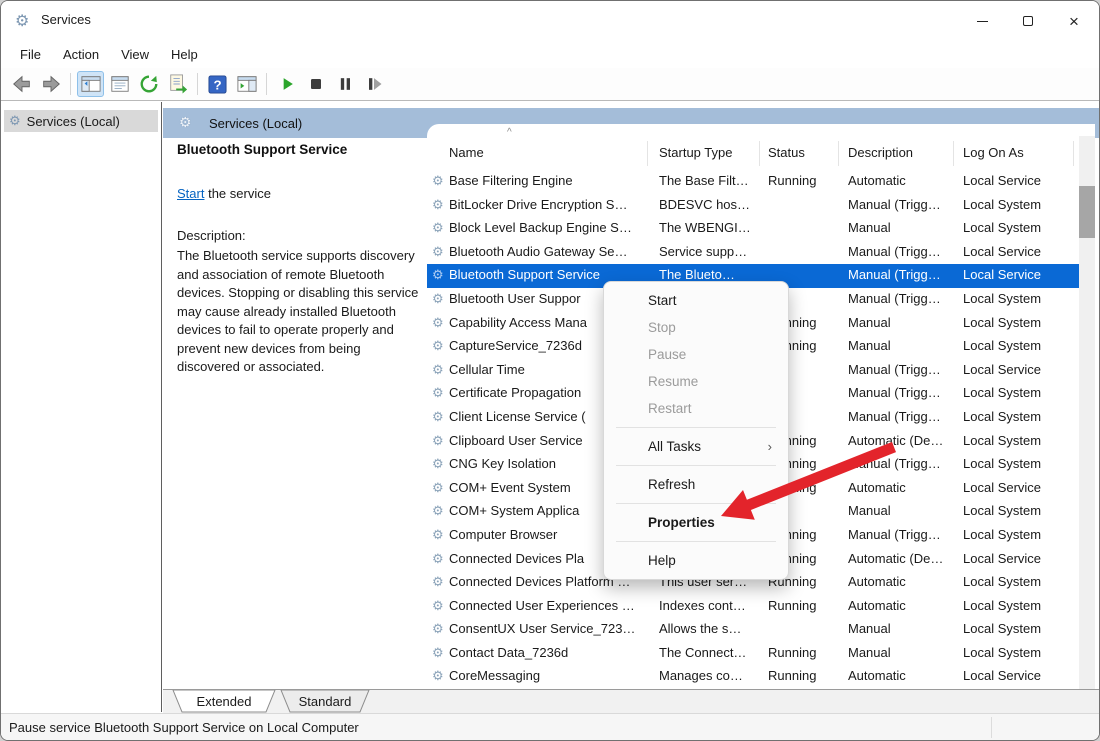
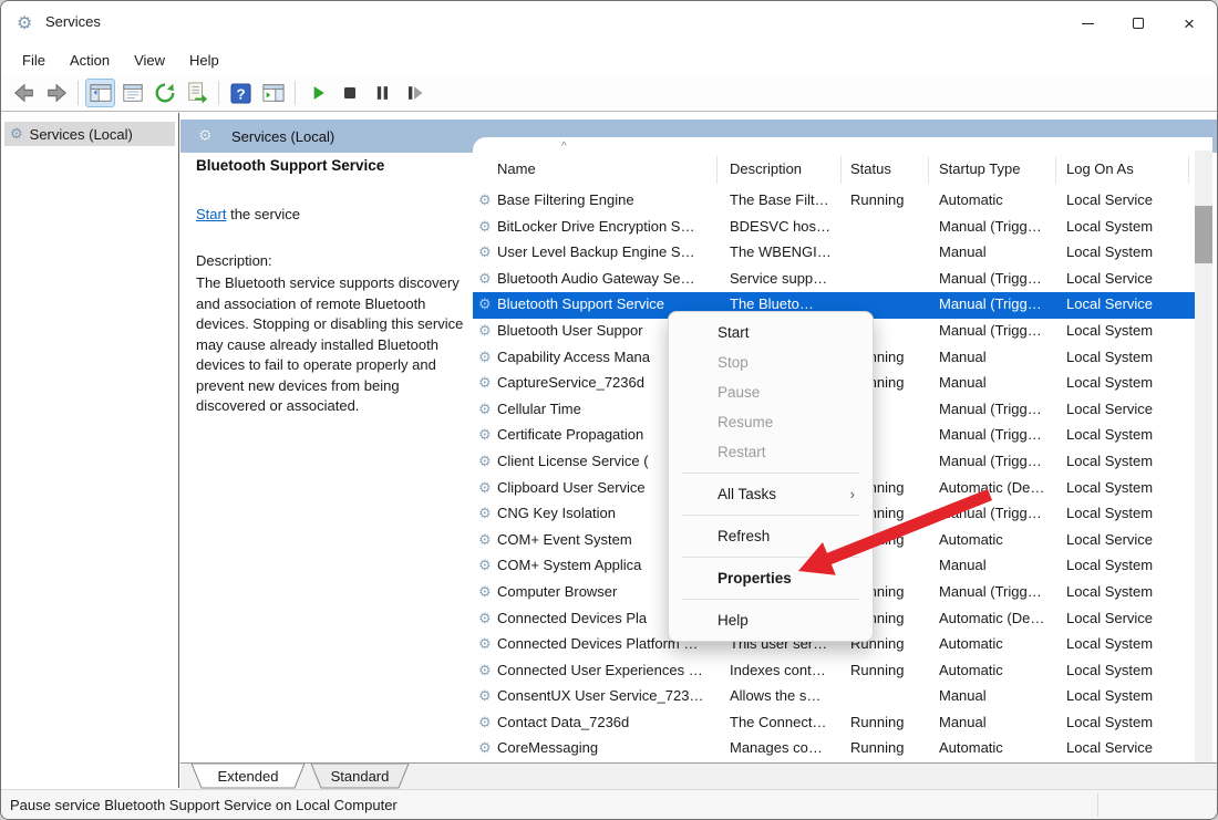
  ⚙
  Services
  ×
  File
  Action
  View
  Help
  ?
  ⚙
  Services (Local)
  ⚙
  Services (Local)
  Bluetooth Support Service
  Start the service
  Description:
  The Bluetooth service supports discovery and association of remote Bluetooth devices. Stopping or disabling this service may cause already installed Bluetooth devices to fail to operate properly and prevent new devices from being discovered or associated.
  ^
  Name
- Startup Type
+ Description
  Status
- Description
+ Startup Type
  Log On As
  ⚙
  Base Filtering Engine
  The Base Filt…
  Running
  Automatic
  Local Service
  ⚙
  BitLocker Drive Encryption S…
  BDESVC hos…
  Manual (Trigg…
  Local System
  ⚙
- Block Level Backup Engine S…
+ User Level Backup Engine S…
  The WBENGI…
  Manual
  Local System
  ⚙
  Bluetooth Audio Gateway Se…
  Service supp…
  Manual (Trigg…
  Local Service
  ⚙
  Bluetooth Support Service
  The Blueto…
  Manual (Trigg…
  Local Service
  ⚙
  Bluetooth User Suppor
  Manual (Trigg…
  Local System
  ⚙
  Capability Access Mana
  Manual
  Local System
  ⚙
  CaptureService_7236d
  Manual
  Local System
  ⚙
  Cellular Time
  Manual (Trigg…
  Local Service
  ⚙
  Certificate Propagation
  Manual (Trigg…
  Local System
  ⚙
  Client License Service (
  Manual (Trigg…
  Local System
  ⚙
  Clipboard User Service
  Automatic (De…
  Local System
  ⚙
  CNG Key Isolation
  nual (Trigg…
  Local System
  ⚙
  COM+ Event System
  Automatic
  Local Service
  ⚙
  COM+ System Applica
  Manual
  Local System
  ⚙
  Computer Browser
  Manual (Trigg…
  Local System
  ⚙
  Connected Devices Pla
  Automatic (De…
  Local Service
  ⚙
  Connected Devices Platform …
  This user ser…
  Running
  Automatic
  Local System
  ⚙
  Connected User Experiences …
  Indexes cont…
  Running
  Automatic
  Local System
  ⚙
  ConsentUX User Service_723…
  Allows the s…
  Manual
  Local System
  ⚙
  Contact Data_7236d
  The Connect…
  Running
  Manual
  Local System
  ⚙
  CoreMessaging
  Manages co…
  Running
  Automatic
  Local Service
  Start
  Stop
  Pause
  Resume
  Restart
  All Tasks
  ›
  Refresh
  Properties
  Help
  Extended
  Standard
  Pause service Bluetooth Support Service on Local Computer
